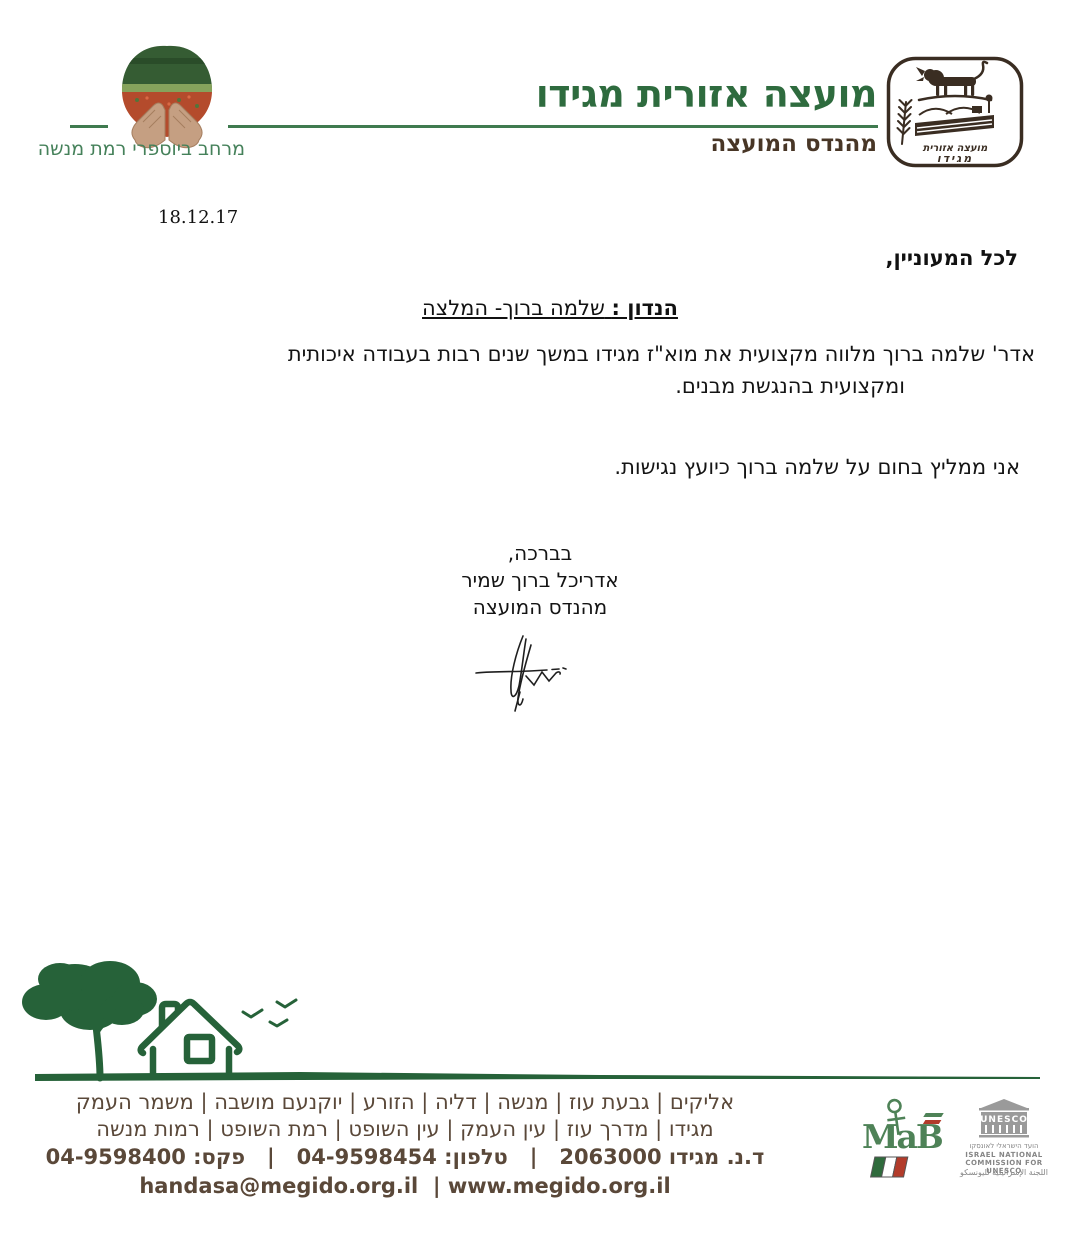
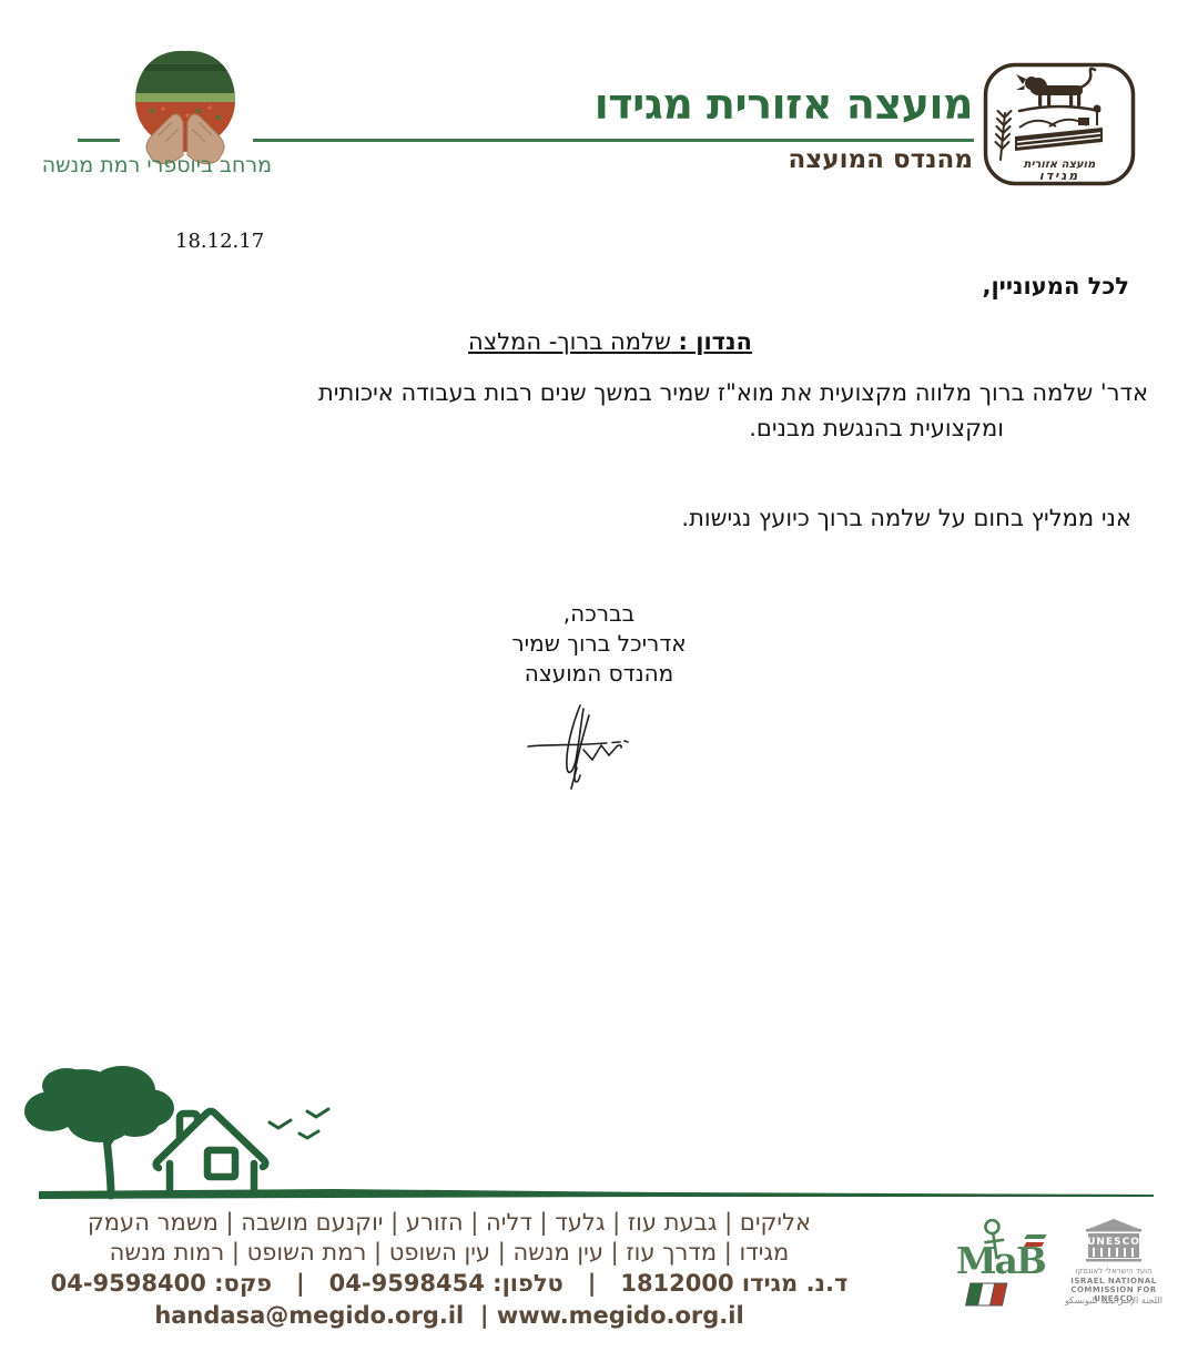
  מועצה אזורית
  מגידו
  מועצה אזורית מגידו
  מהנדס המועצה
  מרחב ביוספרי רמת מנשה
  18.12.17
  לכל המעוניין,
  הנדון : שלמה ברוך- המלצה
- אדר' שלמה ברוך מלווה מקצועית את מוא"ז מגידו במשך שנים רבות בעבודה איכותית
+ אדר' שלמה ברוך מלווה מקצועית את מוא"ז שמיר במשך שנים רבות בעבודה איכותית
  ומקצועית בהנגשת מבנים.
  אני ממליץ בחום על שלמה ברוך כיועץ נגישות.
  בברכה,
  אדריכל ברוך שמיר
  מהנדס המועצה
- אליקים | גבעת עוז | מנשה | דליה | הזורע | יוקנעם מושבה | משמר העמק
+ אליקים | גבעת עוז | גלעד | דליה | הזורע | יוקנעם מושבה | משמר העמק
- מגידו | מדרך עוז | עין העמק | עין השופט | רמת השופט | רמות מנשה
+ מגידו | מדרך עוז | עין מנשה | עין השופט | רמת השופט | רמות מנשה
- ד.נ. מגידו 2063000 | טלפון: 04-9598454 | פקס: 04-9598400
+ ד.נ. מגידו 1812000 | טלפון: 04-9598454 | פקס: 04-9598400
  handasa@megido.org.il | www.megido.org.il
  MaB
  UNESCO
  הועד הישראלי לאונסקו
  ISRAEL NATIONAL
  COMMISSION FOR UNESCO
  اللجنة الإسرائيلية لليونسكو
